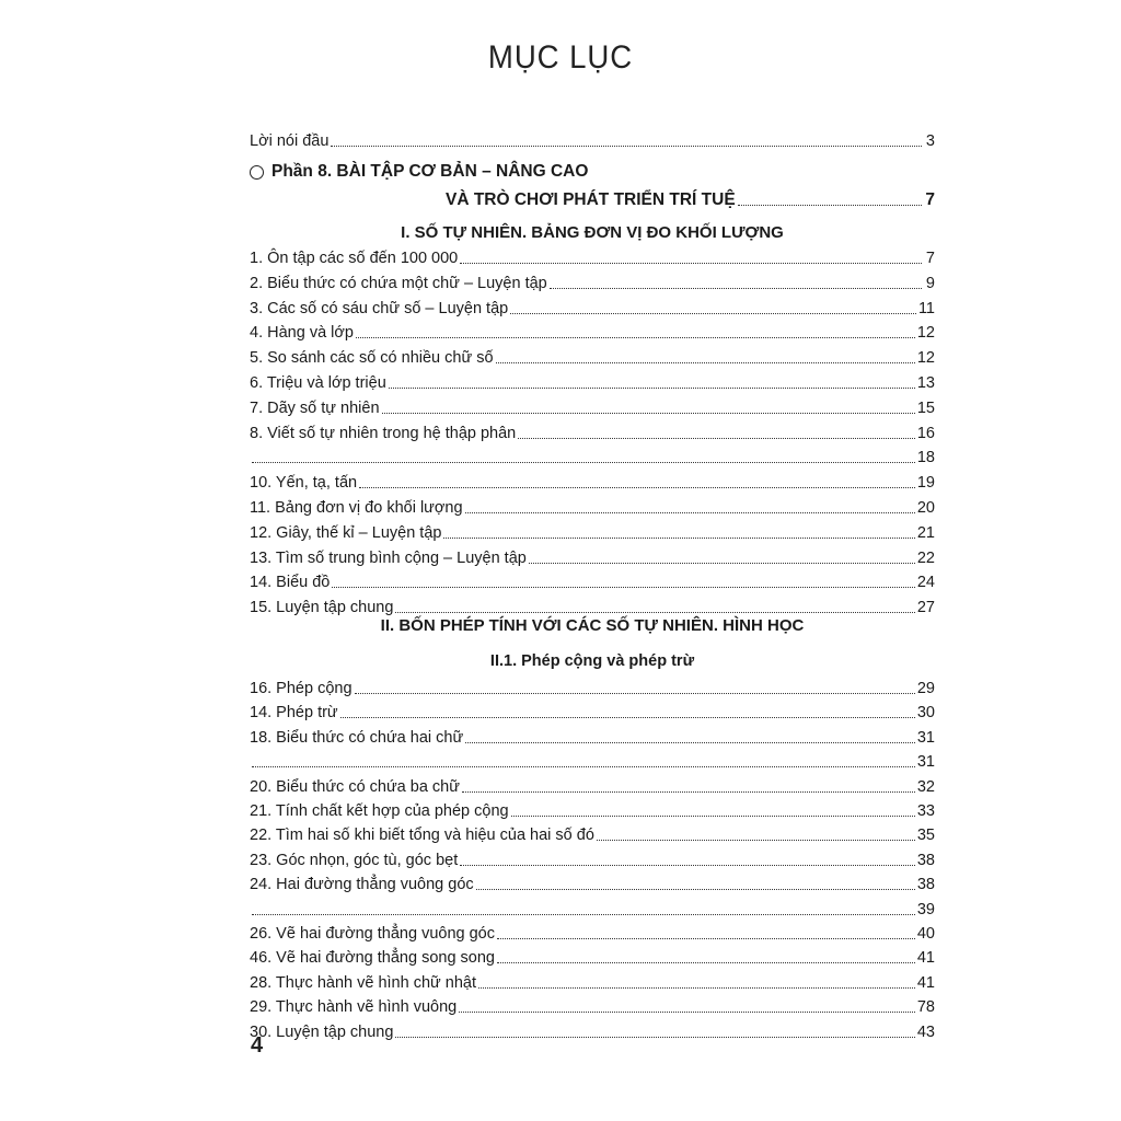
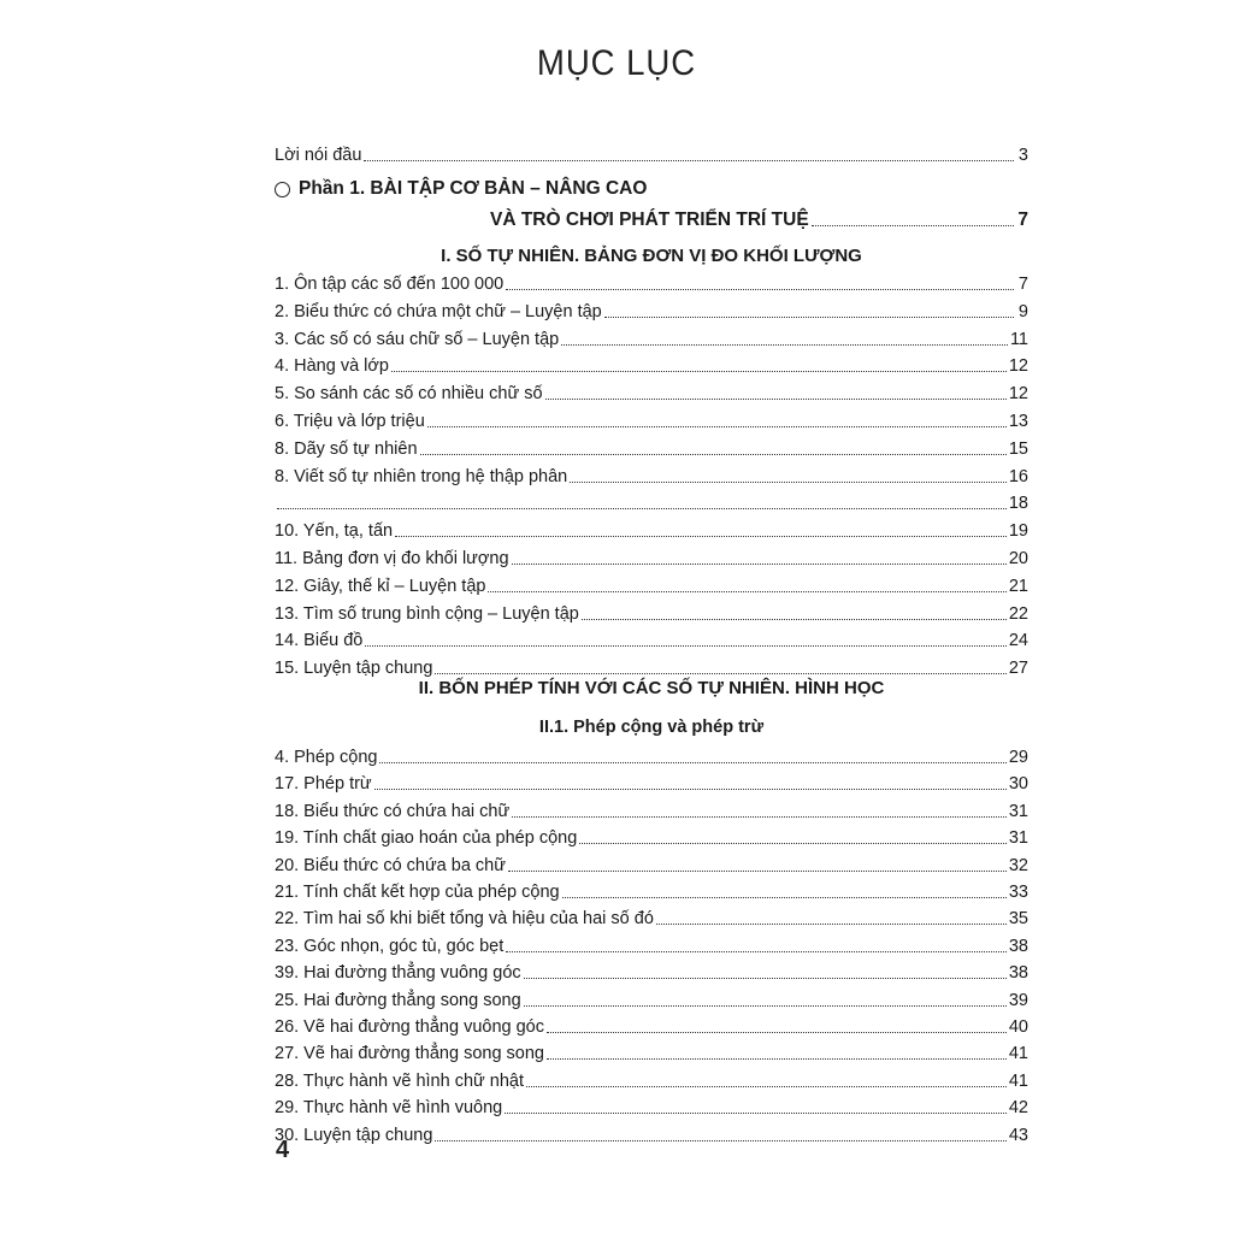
  MỤC LỤC
  Lời nói đầu
  3
- Phần 8. BÀI TẬP CƠ BẢN – NÂNG CAO
+ Phần 1. BÀI TẬP CƠ BẢN – NÂNG CAO
  VÀ TRÒ CHƠI PHÁT TRIỂN TRÍ TUỆ
  7
  I. SỐ TỰ NHIÊN. BẢNG ĐƠN VỊ ĐO KHỐI LƯỢNG
  1. Ôn tập các số đến 100 000
  7
  2. Biểu thức có chứa một chữ – Luyện tập
  9
  3. Các số có sáu chữ số – Luyện tập
  11
  4. Hàng và lớp
  12
  5. So sánh các số có nhiều chữ số
  12
  6. Triệu và lớp triệu
  13
- 7. Dãy số tự nhiên
+ 8. Dãy số tự nhiên
  15
  8. Viết số tự nhiên trong hệ thập phân
  16
  18
  10. Yến, tạ, tấn
  19
  11. Bảng đơn vị đo khối lượng
  20
  12. Giây, thế kỉ – Luyện tập
  21
  13. Tìm số trung bình cộng – Luyện tập
  22
  14. Biểu đồ
  24
  15. Luyện tập chung
  27
  II. BỐN PHÉP TÍNH VỚI CÁC SỐ TỰ NHIÊN. HÌNH HỌC
  II.1. Phép cộng và phép trừ
- 16. Phép cộng
+ 4. Phép cộng
  29
- 14. Phép trừ
+ 17. Phép trừ
  30
  18. Biểu thức có chứa hai chữ
  31
+ 19. Tính chất giao hoán của phép cộng
  31
  20. Biểu thức có chứa ba chữ
  32
  21. Tính chất kết hợp của phép cộng
  33
  22. Tìm hai số khi biết tổng và hiệu của hai số đó
  35
  23. Góc nhọn, góc tù, góc bẹt
  38
- 24. Hai đường thẳng vuông góc
+ 39. Hai đường thẳng vuông góc
  38
+ 25. Hai đường thẳng song song
  39
  26. Vẽ hai đường thẳng vuông góc
  40
- 46. Vẽ hai đường thẳng song song
+ 27. Vẽ hai đường thẳng song song
  41
  28. Thực hành vẽ hình chữ nhật
  41
  29. Thực hành vẽ hình vuông
- 78
+ 42
  30. Luyện tập chung
  43
  4
